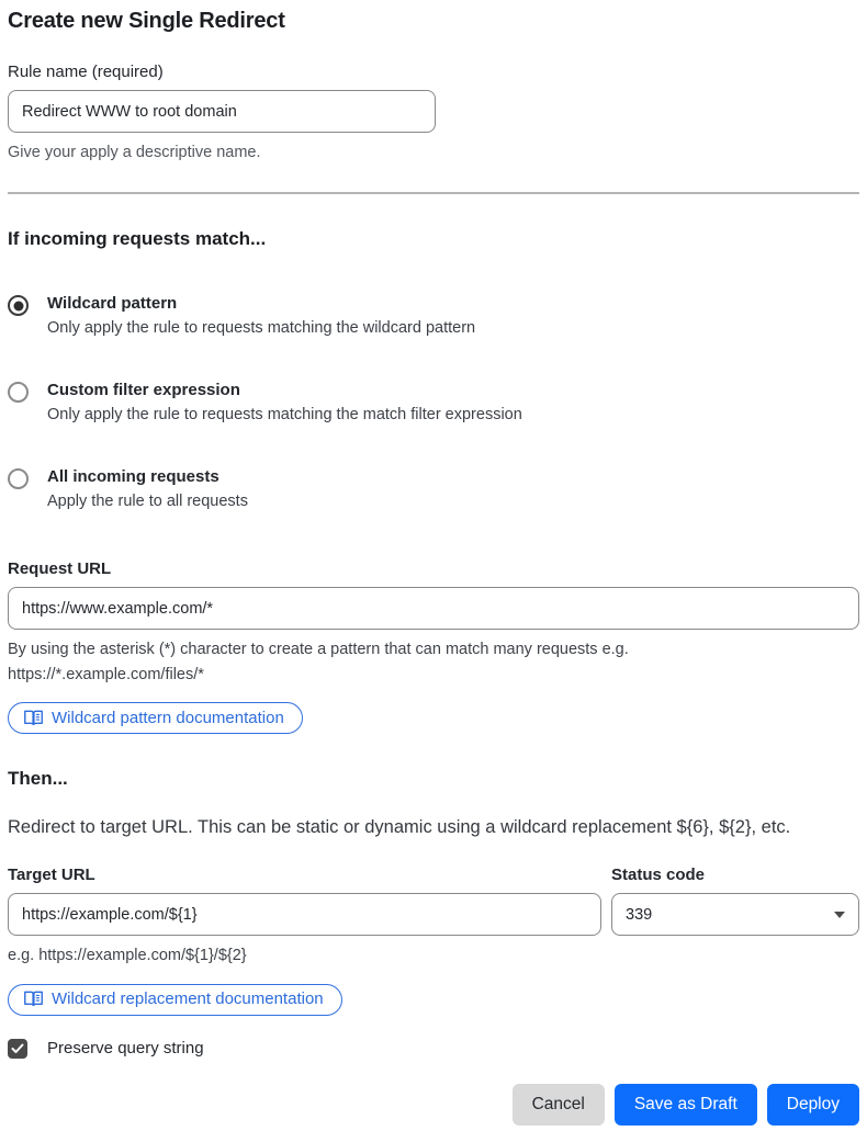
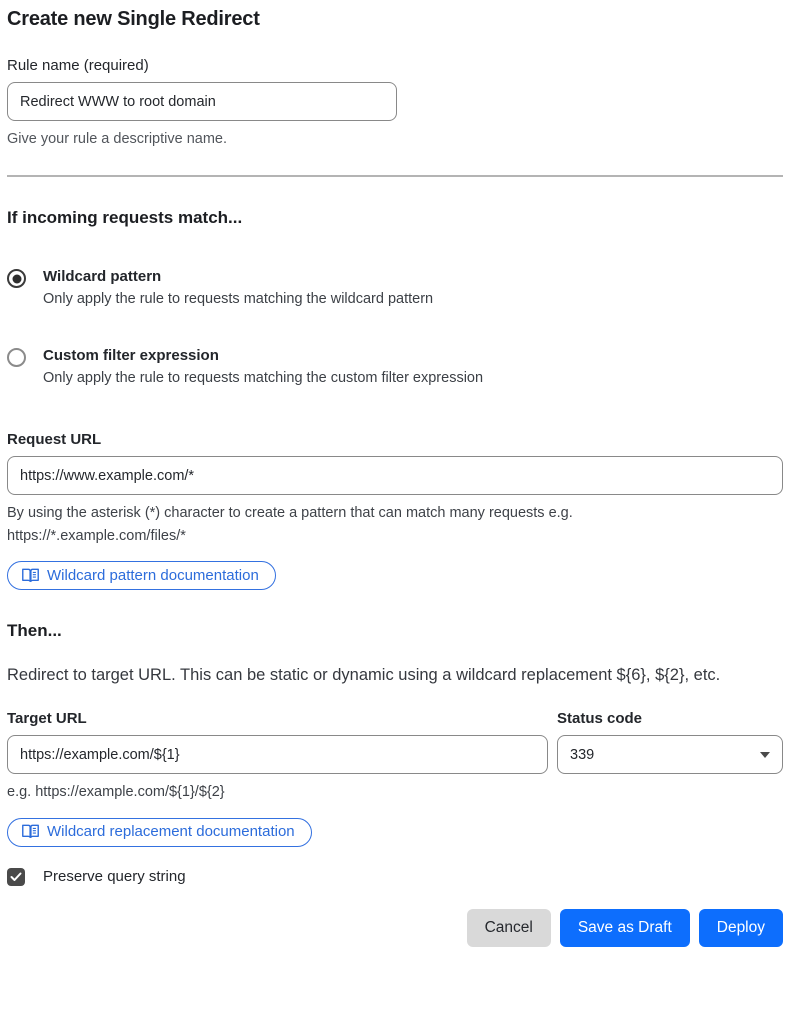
  Create new Single Redirect
  Rule name (required)
  Redirect WWW to root domain
- Give your apply a descriptive name.
+ Give your rule a descriptive name.
  If incoming requests match...
  Wildcard pattern
  Only apply the rule to requests matching the wildcard pattern
  Custom filter expression
- Only apply the rule to requests matching the match filter expression
+ Only apply the rule to requests matching the custom filter expression
- All incoming requests
- Apply the rule to all requests
  Request URL
  https://www.example.com/*
  By using the asterisk (*) character to create a pattern that can match many requests e.g.
  https://*.example.com/files/*
  Wildcard pattern documentation
  Then...
  Redirect to target URL. This can be static or dynamic using a wildcard replacement ${6}, ${2}, etc.
  Target URL
  https://example.com/${1}
  e.g. https://example.com/${1}/${2}
  Status code
  339
  Wildcard replacement documentation
  Preserve query string
  Cancel
  Save as Draft
  Deploy
